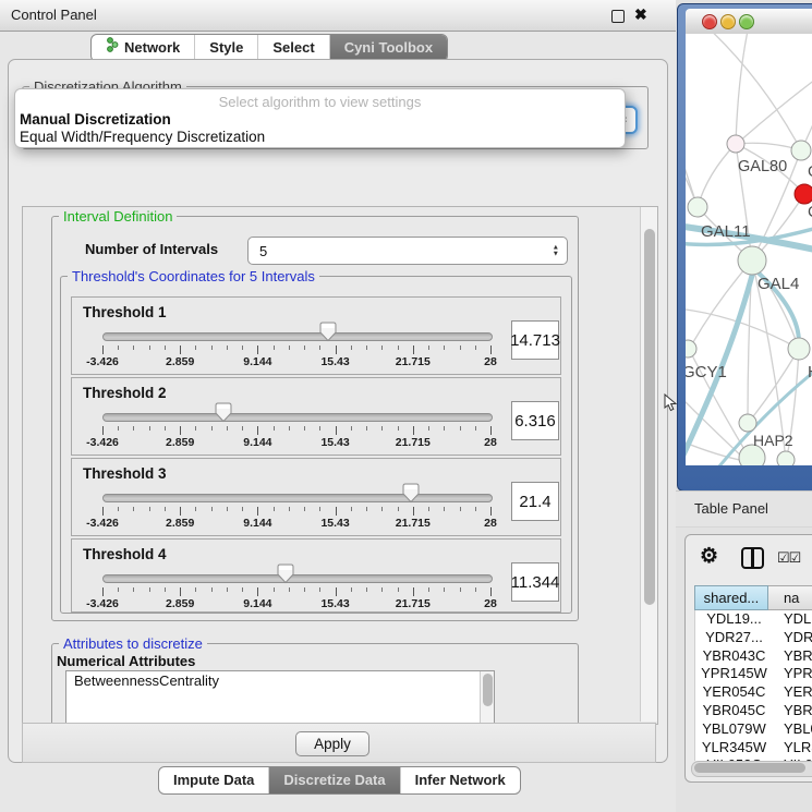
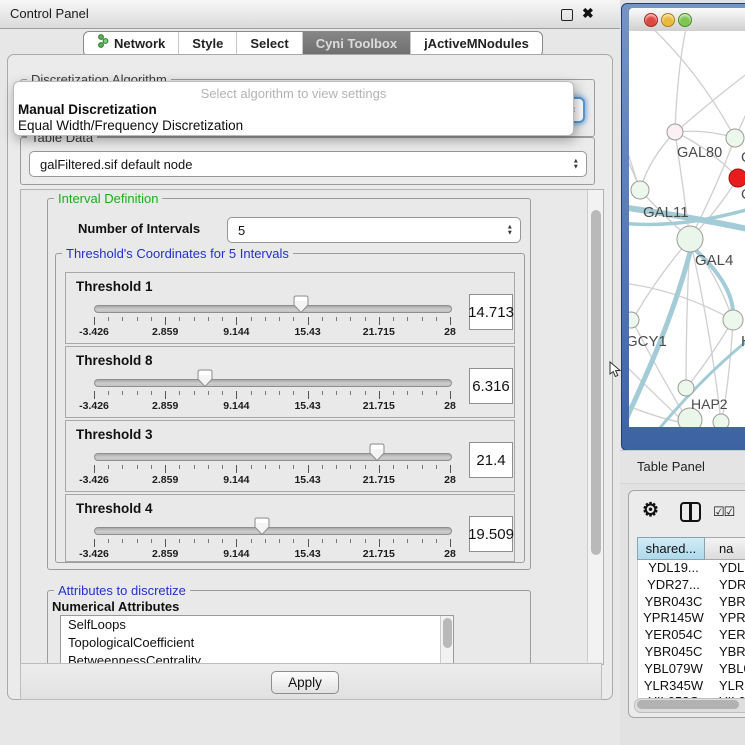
  Control Panel
  ✖
  Network
  Style
  Select
  Cyni Toolbox
+ jActiveMNodules
  Discretization Algorithm
+ Table Data
+ galFiltered.sif default node
  Interval Definition
  Number of Intervals
  5
  Threshold's Coordinates for 5 Intervals
  Threshold 1
  -3.426
  2.859
  9.144
  15.43
  21.715
  28
  14.713
- Threshold 2
+ Threshold 8
  -3.426
  2.859
  9.144
  15.43
  21.715
  28
  6.316
  Threshold 3
  -3.426
  2.859
  9.144
  15.43
  21.715
  28
  21.4
  Threshold 4
  -3.426
  2.859
  9.144
  15.43
  21.715
  28
- 11.344
+ 19.509
  Attributes to discretize
  Numerical Attributes
+ SelfLoops
+ TopologicalCoefficient
  BetweennessCentrality
  Apply
  Select algorithm to view settings
  Manual Discretization
  Equal Width/Frequency Discretization
- Impute Data
- Discretize Data
- Infer Network
  GAL80
  GAL11
  GAL4
  GCY1
  HAP2
  Table Panel
  ⚙
  ☑☑
  shared...
  na
  YDL19...
  YDL
  YDR27...
  YDR
  YBR043C
  YBR
  YPR145W
  YPR
  YER054C
  YER
  YBR045C
  YBR
  YBL079W
  YBL
  YLR345W
  YLR
